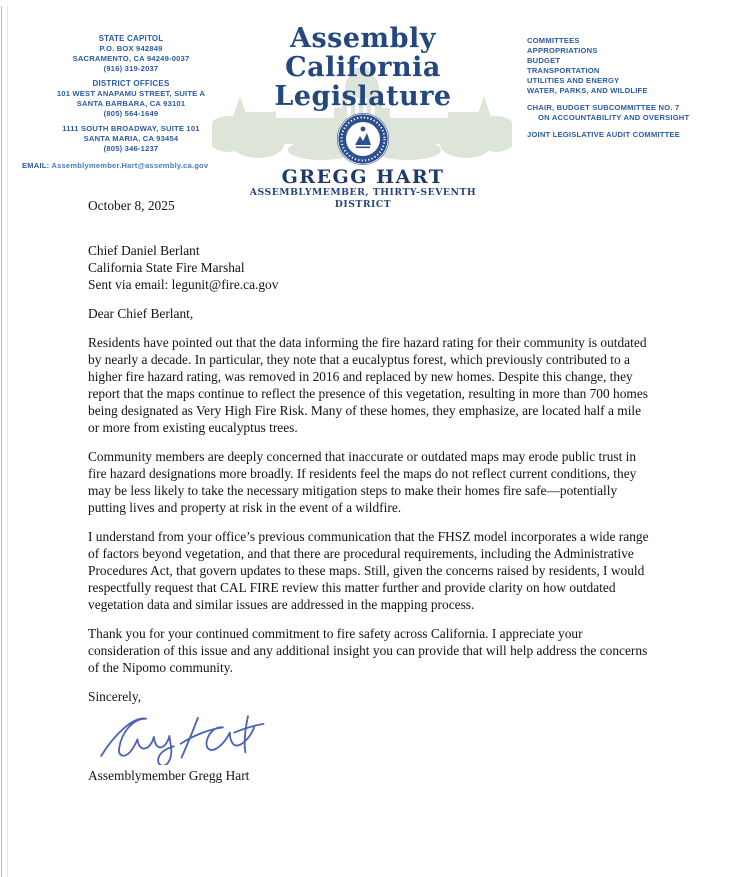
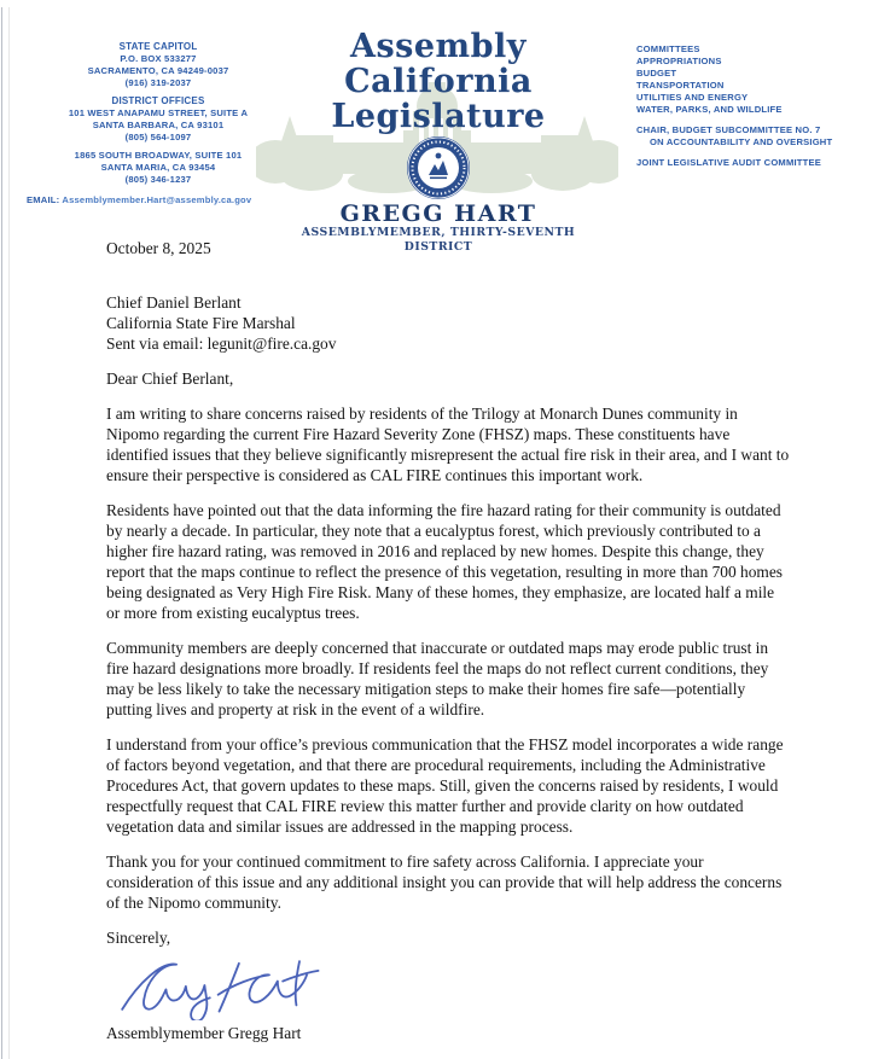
  STATE CAPITOL
- P.O. BOX 942849
+ P.O. BOX 533277
  SACRAMENTO, CA 94249-0037
  (916) 319-2037
  DISTRICT OFFICES
  101 WEST ANAPAMU STREET, SUITE A
  SANTA BARBARA, CA 93101
- (805) 564-1649
+ (805) 564-1097
- 1111 SOUTH BROADWAY, SUITE 101
+ 1865 SOUTH BROADWAY, SUITE 101
  SANTA MARIA, CA 93454
  (805) 346-1237
  EMAIL: Assemblymember.Hart@assembly.ca.gov
  Assembly
  California Legislature
  GREGG HART
  ASSEMBLYMEMBER, THIRTY-SEVENTH DISTRICT
  COMMITTEES
  APPROPRIATIONS
  BUDGET
  TRANSPORTATION
  UTILITIES AND ENERGY
  WATER, PARKS, AND WILDLIFE
  CHAIR, BUDGET SUBCOMMITTEE NO. 7
  ON ACCOUNTABILITY AND OVERSIGHT
  JOINT LEGISLATIVE AUDIT COMMITTEE
  October 8, 2025
  Chief Daniel Berlant
  California State Fire Marshal
  Sent via email: legunit@fire.ca.gov
  Dear Chief Berlant,
+ I am writing to share concerns raised by residents of the Trilogy at Monarch Dunes community in Nipomo regarding the current Fire Hazard Severity Zone (FHSZ) maps. These constituents have identified issues that they believe significantly misrepresent the actual fire risk in their area, and I want to ensure their perspective is considered as CAL FIRE continues this important work.
  Residents have pointed out that the data informing the fire hazard rating for their community is outdated by nearly a decade. In particular, they note that a eucalyptus forest, which previously contributed to a higher fire hazard rating, was removed in 2016 and replaced by new homes. Despite this change, they report that the maps continue to reflect the presence of this vegetation, resulting in more than 700 homes being designated as Very High Fire Risk. Many of these homes, they emphasize, are located half a mile or more from existing eucalyptus trees.
  Community members are deeply concerned that inaccurate or outdated maps may erode public trust in fire hazard designations more broadly. If residents feel the maps do not reflect current conditions, they may be less likely to take the necessary mitigation steps to make their homes fire safe—potentially putting lives and property at risk in the event of a wildfire.
  I understand from your office’s previous communication that the FHSZ model incorporates a wide range of factors beyond vegetation, and that there are procedural requirements, including the Administrative Procedures Act, that govern updates to these maps. Still, given the concerns raised by residents, I would respectfully request that CAL FIRE review this matter further and provide clarity on how outdated vegetation data and similar issues are addressed in the mapping process.
  Thank you for your continued commitment to fire safety across California. I appreciate your consideration of this issue and any additional insight you can provide that will help address the concerns of the Nipomo community.
  Sincerely,
  Assemblymember Gregg Hart
